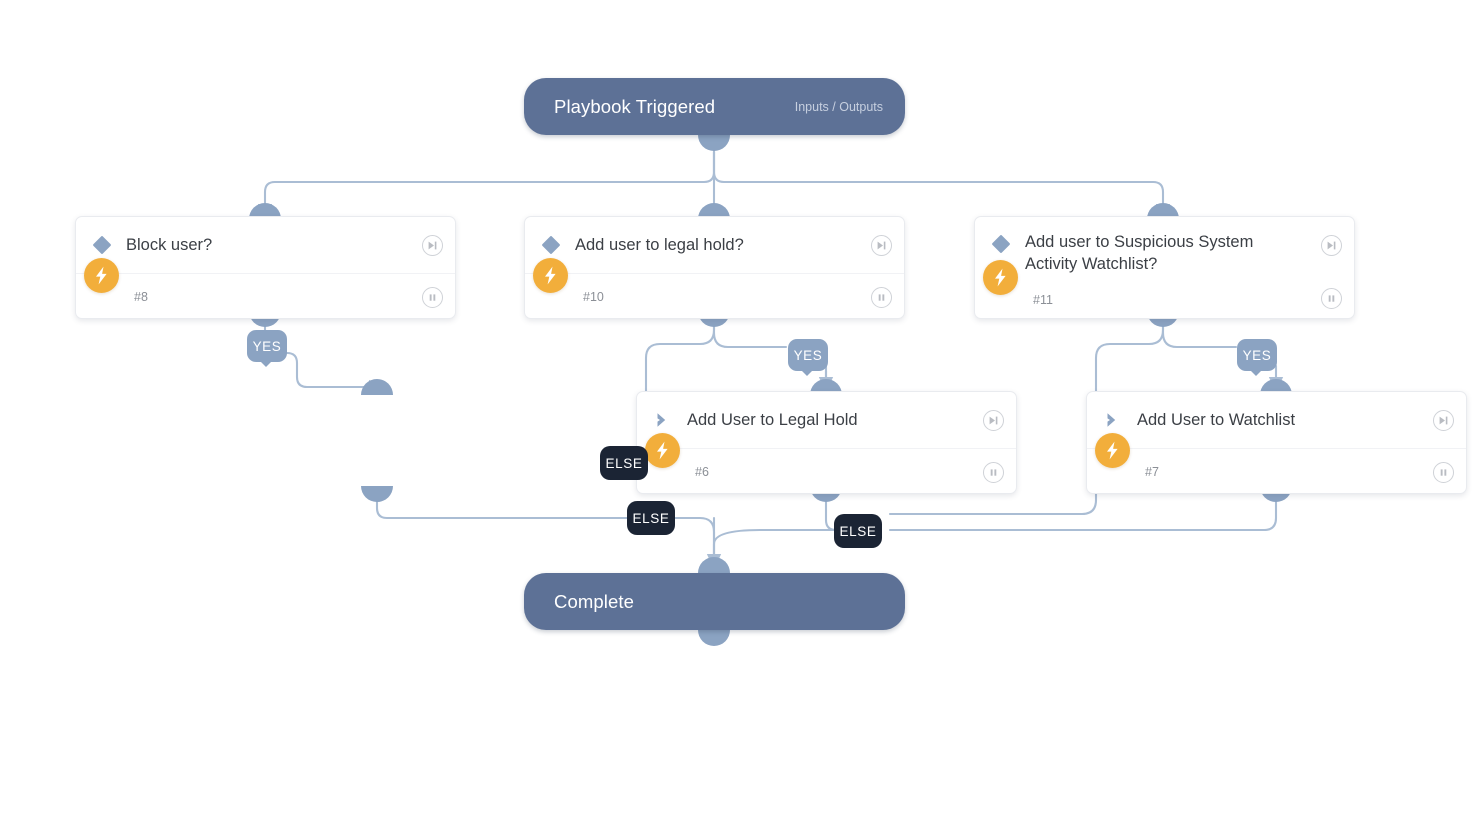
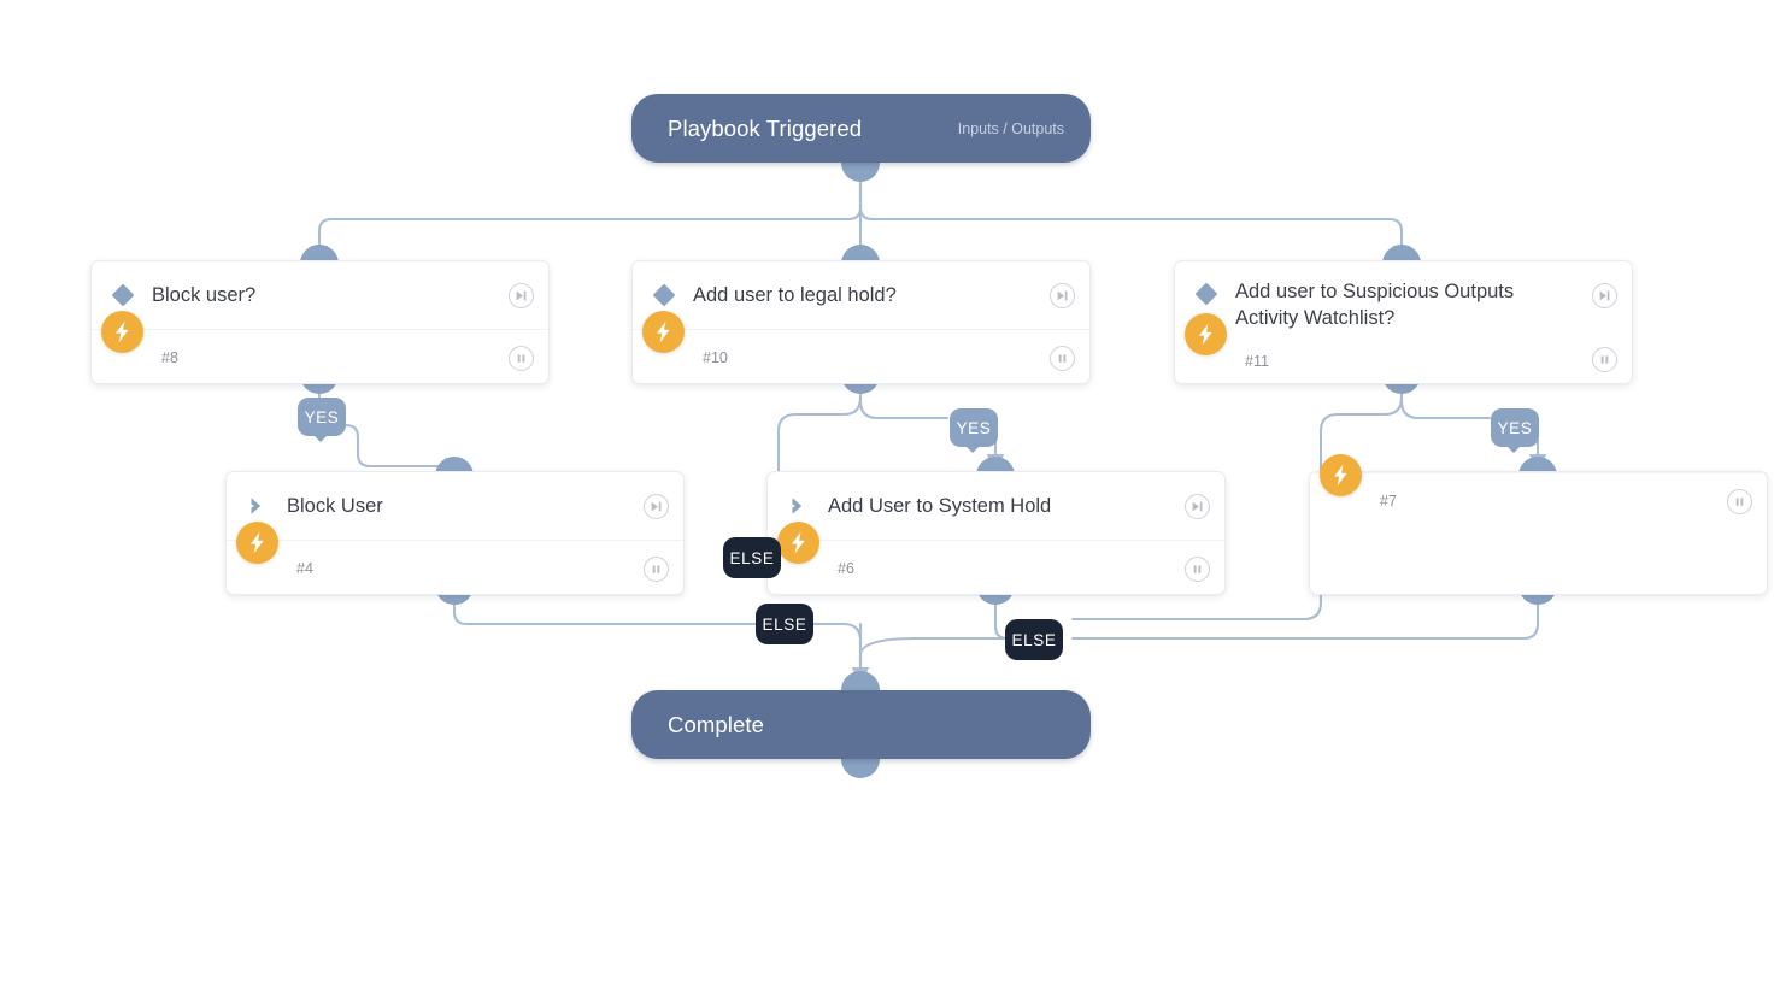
  Playbook Triggered
  Inputs / Outputs
  Block user?
  #8
  Add user to legal hold?
  #10
- Add user to Suspicious System Activity Watchlist?
+ Add user to Suspicious Outputs Activity Watchlist?
  #11
  YES
  YES
  YES
  ELSE
  ELSE
  ELSE
+ Block User
+ #4
- Add User to Legal Hold
+ Add User to System Hold
  #6
- Add User to Watchlist
  #7
  Complete
